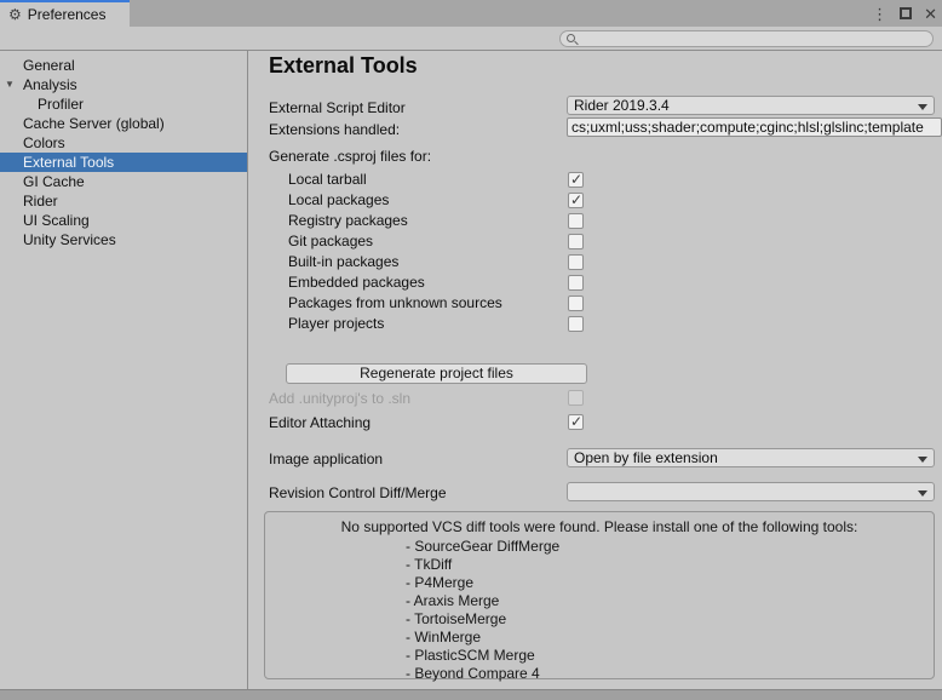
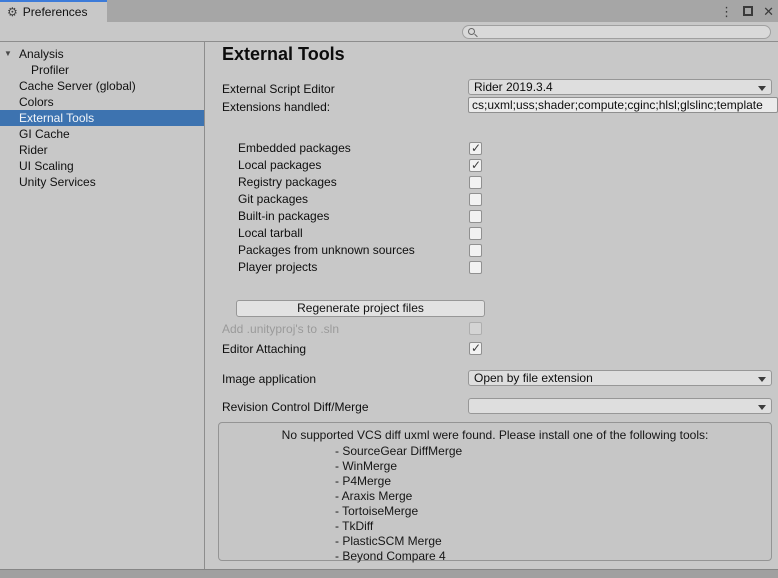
  ⚙
  Preferences
  ⋮
  ✕
- General
  ▼
  Analysis
  Profiler
  Cache Server (global)
  Colors
  External Tools
  GI Cache
  Rider
  UI Scaling
  Unity Services
  External Tools
  External Script Editor
  Rider 2019.3.4
  Extensions handled:
  cs;uxml;uss;shader;compute;cginc;hlsl;glslinc;template
- Generate .csproj files for:
- Local tarball
+ Embedded packages
  ✓
  Local packages
  ✓
  Registry packages
  Git packages
  Built-in packages
- Embedded packages
+ Local tarball
  Packages from unknown sources
  Player projects
  Regenerate project files
  Add .unityproj's to .sln
  Editor Attaching
  ✓
  Image application
  Open by file extension
  Revision Control Diff/Merge
- No supported VCS diff tools were found. Please install one of the following tools:
+ No supported VCS diff uxml were found. Please install one of the following tools:
  - SourceGear DiffMerge
- - TkDiff
+ - WinMerge
  - P4Merge
  - Araxis Merge
  - TortoiseMerge
- - WinMerge
+ - TkDiff
  - PlasticSCM Merge
  - Beyond Compare 4
